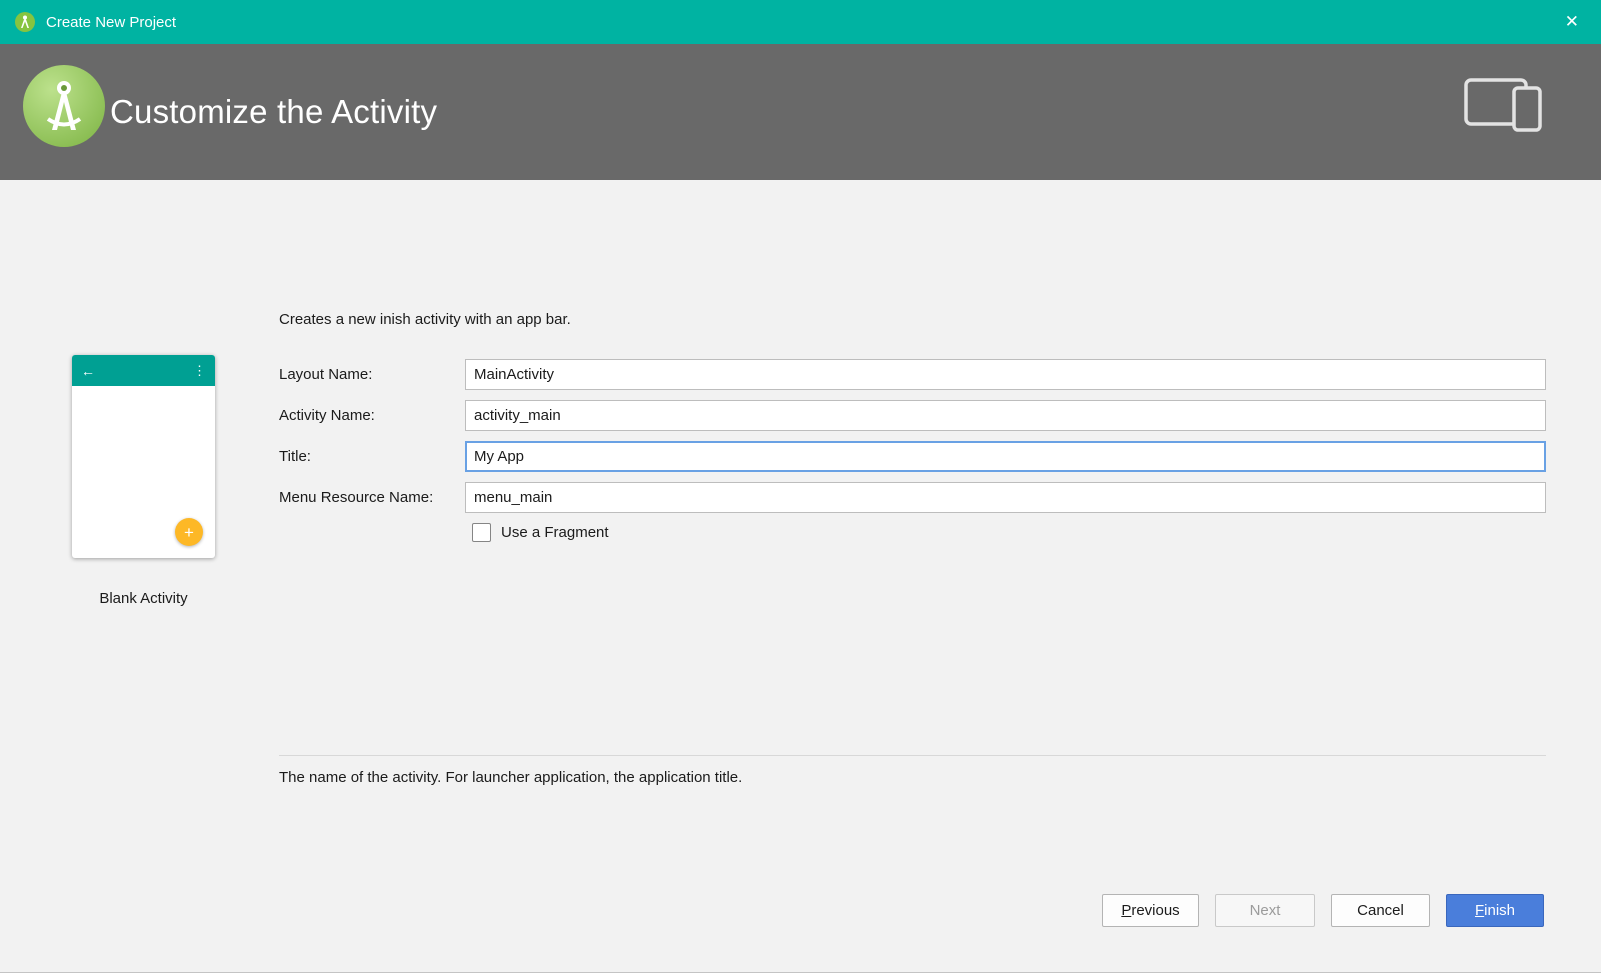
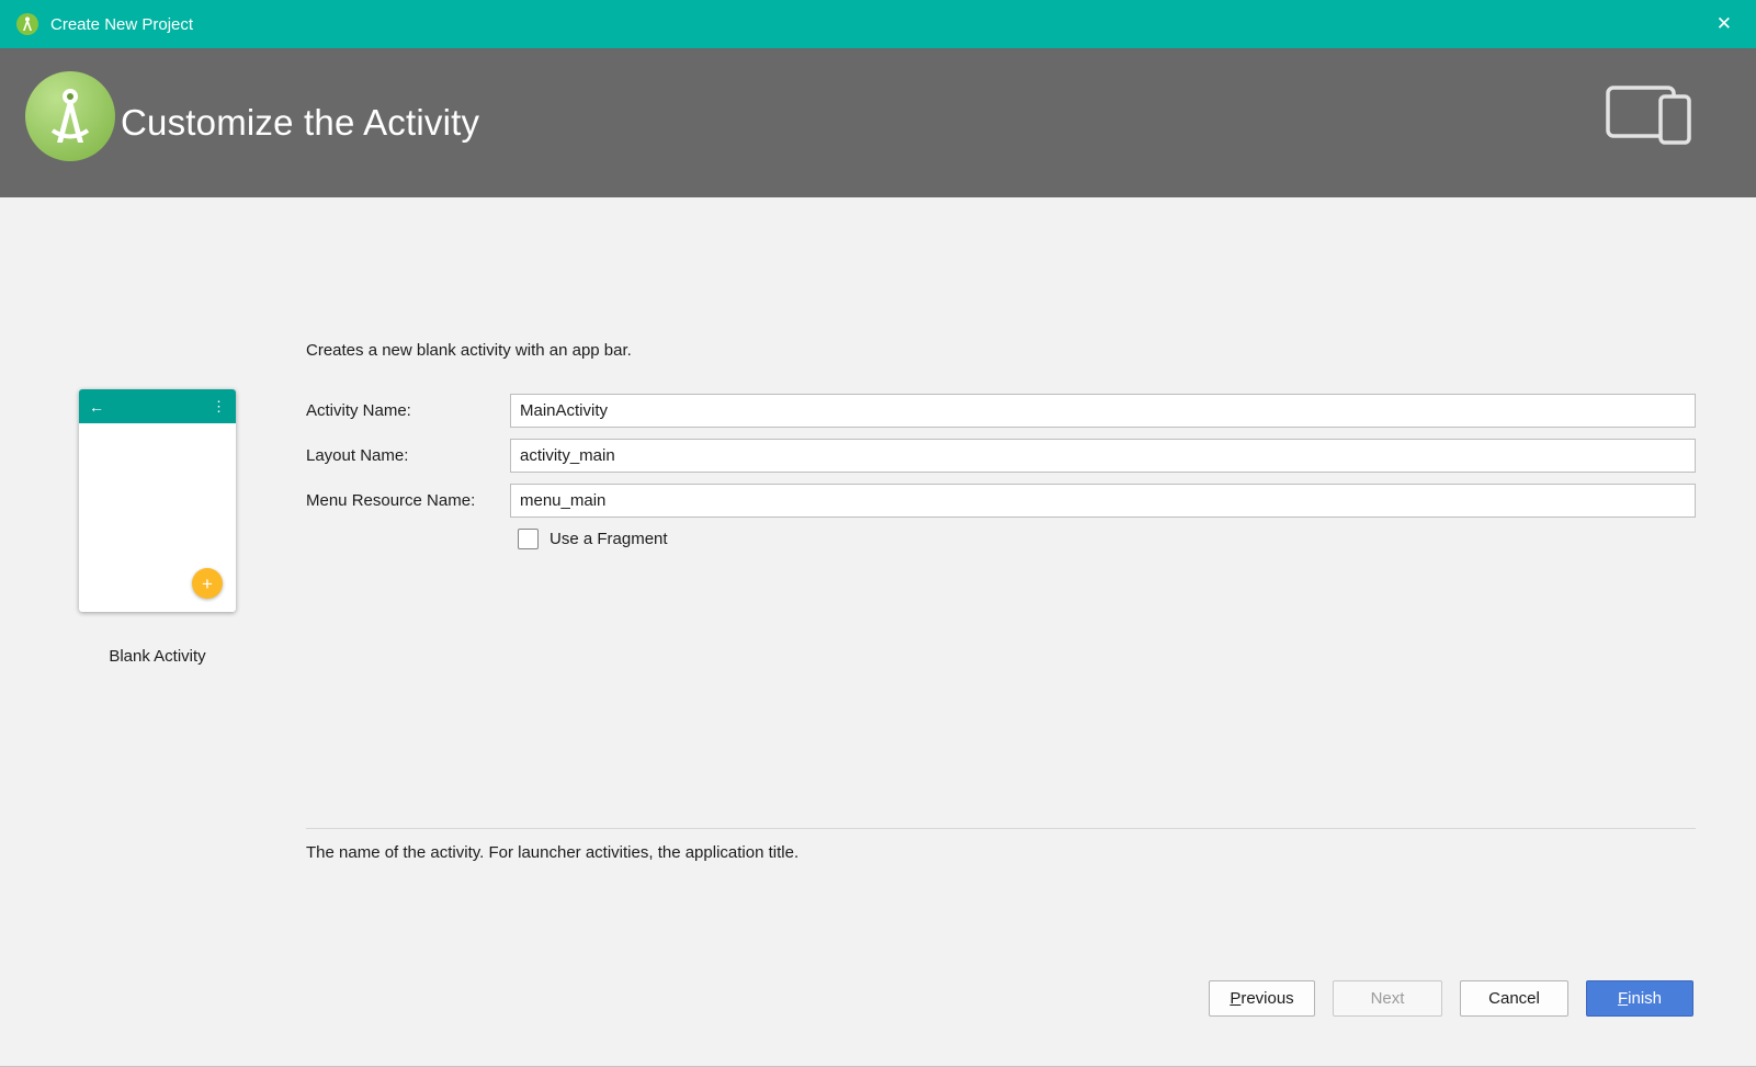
  Create New Project
  ✕
  Customize the Activity
- Creates a new inish activity with an app bar.
+ Creates a new blank activity with an app bar.
  ←
  ⋮
  +
  Blank Activity
- Layout Name:
+ Activity Name:
  MainActivity
- Activity Name:
+ Layout Name:
  activity_main
- Title:
- My App
  Menu Resource Name:
  menu_main
  Use a Fragment
- The name of the activity. For launcher application, the application title.
+ The name of the activity. For launcher activities, the application title.
  P
  revious
  Next
  Cancel
  F
  inish
